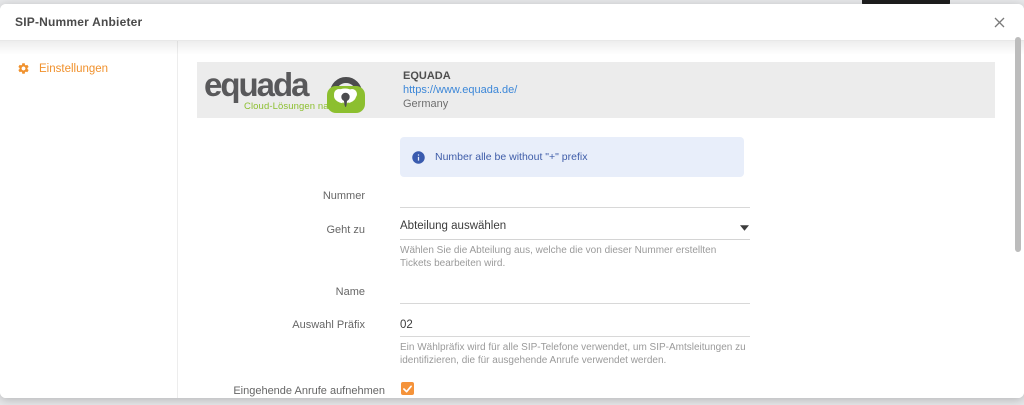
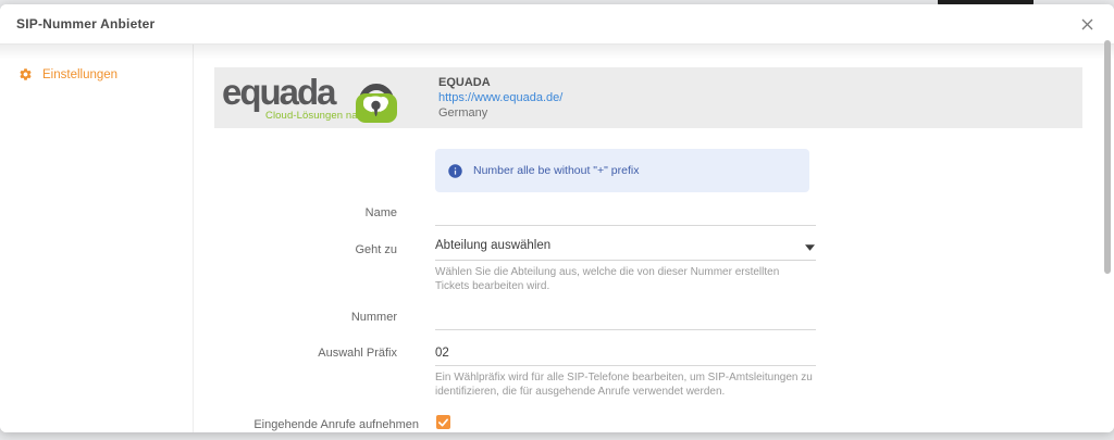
  SIP-Nummer Anbieter
  Einstellungen
  equada
  Cloud-Lösungen nach Maß
  EQUADA
  https://www.equada.de/
  Germany
  Number alle be without "+" prefix
- Nummer
+ Name
  Geht zu
  Abteilung auswählen
  Wählen Sie die Abteilung aus, welche die von dieser Nummer erstellten Tickets bearbeiten wird.
- Name
+ Nummer
  Auswahl Präfix
  02
- Ein Wählpräfix wird für alle SIP-Telefone verwendet, um SIP-Amtsleitungen zu identifizieren, die für ausgehende Anrufe verwendet werden.
+ Ein Wählpräfix wird für alle SIP-Telefone bearbeiten, um SIP-Amtsleitungen zu identifizieren, die für ausgehende Anrufe verwendet werden.
  Eingehende Anrufe aufnehmen
